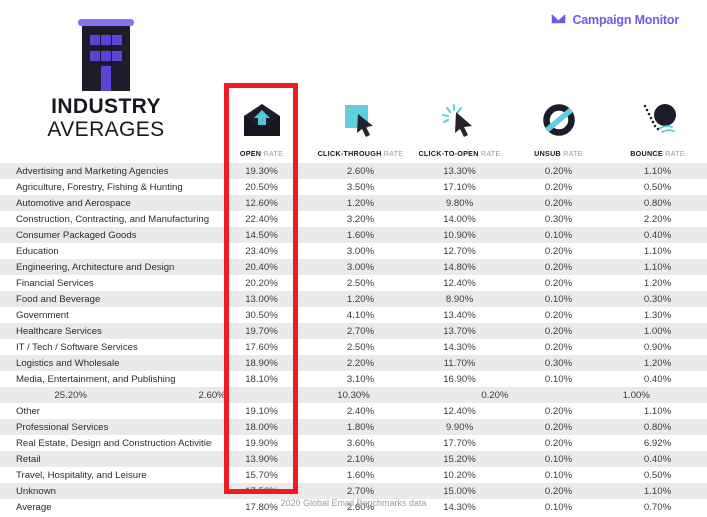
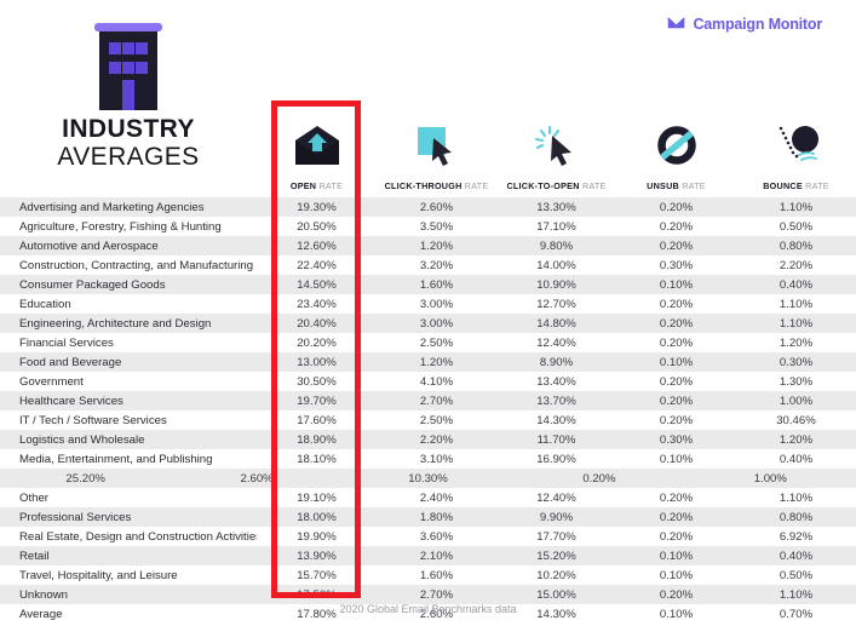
  Campaign Monitor
  INDUSTRY
  AVERAGES
  OPEN RATE
  CLICK-THROUGH RATE
  CLICK-TO-OPEN RATE
  UNSUB RATE
  BOUNCE RATE
  Advertising and Marketing Agencies
  19.30%
  2.60%
  13.30%
  0.20%
  1.10%
  Agriculture, Forestry, Fishing & Hunting
  20.50%
  3.50%
  17.10%
  0.20%
  0.50%
  Automotive and Aerospace
  12.60%
  1.20%
  9.80%
  0.20%
  0.80%
  Construction, Contracting, and Manufacturing
  22.40%
  3.20%
  14.00%
  0.30%
  2.20%
  Consumer Packaged Goods
  14.50%
  1.60%
  10.90%
  0.10%
  0.40%
  Education
  23.40%
  3.00%
  12.70%
  0.20%
  1.10%
  Engineering, Architecture and Design
  20.40%
  3.00%
  14.80%
  0.20%
  1.10%
  Financial Services
  20.20%
  2.50%
  12.40%
  0.20%
  1.20%
  Food and Beverage
  13.00%
  1.20%
  8.90%
  0.10%
  0.30%
  Government
  30.50%
  4.10%
  13.40%
  0.20%
  1.30%
  Healthcare Services
  19.70%
  2.70%
  13.70%
  0.20%
  1.00%
  IT / Tech / Software Services
  17.60%
  2.50%
  14.30%
  0.20%
- 0.90%
+ 30.46%
  Logistics and Wholesale
  18.90%
  2.20%
  11.70%
  0.30%
  1.20%
  Media, Entertainment, and Publishing
  18.10%
  3.10%
  16.90%
  0.10%
  0.40%
  25.20%
  2.60%
  10.30%
  0.20%
  1.00%
  Other
  19.10%
  2.40%
  12.40%
  0.20%
  1.10%
  Professional Services
  18.00%
  1.80%
  9.90%
  0.20%
  0.80%
  Real Estate, Design and Construction Activitie
  19.90%
  3.60%
  17.70%
  0.20%
  6.92%
  Retail
  13.90%
  2.10%
  15.20%
  0.10%
  0.40%
  Travel, Hospitality, and Leisure
  15.70%
  1.60%
  10.20%
  0.10%
  0.50%
  Unknown
  17.50%
  2.70%
  15.00%
  0.20%
  1.10%
  Average
  17.80%
  2.60%
  14.30%
  0.10%
  0.70%
  2020 Global Email Benchmarks data
